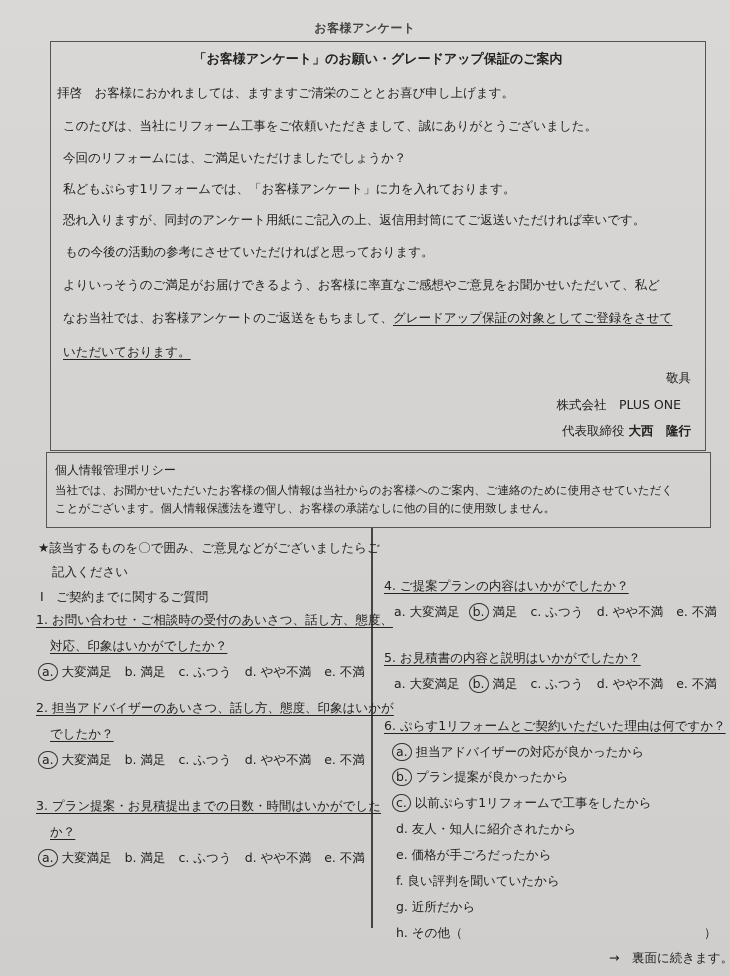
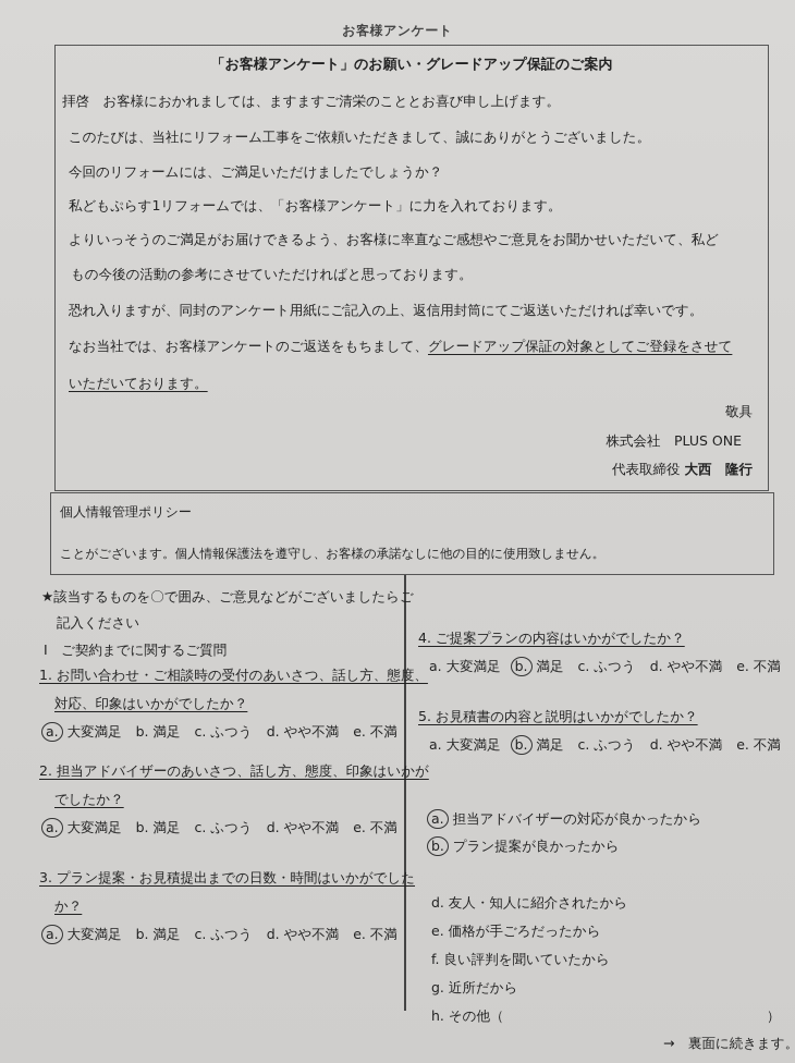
  お客様アンケート
  「お客様アンケート」のお願い・グレードアップ保証のご案内
  拝啓 お客様におかれましては、ますますご清栄のこととお喜び申し上げます。
  このたびは、当社にリフォーム工事をご依頼いただきまして、誠にありがとうございました。
  今回のリフォームには、ご満足いただけましたでしょうか？
  私どもぷらす1リフォームでは、「お客様アンケート」に力を入れております。
- 恐れ入りますが、同封のアンケート用紙にご記入の上、返信用封筒にてご返送いただければ幸いです。
+ よりいっそうのご満足がお届けできるよう、お客様に率直なご感想やご意見をお聞かせいただいて、私ど
  もの今後の活動の参考にさせていただければと思っております。
- よりいっそうのご満足がお届けできるよう、お客様に率直なご感想やご意見をお聞かせいただいて、私ど
+ 恐れ入りますが、同封のアンケート用紙にご記入の上、返信用封筒にてご返送いただければ幸いです。
  なお当社では、お客様アンケートのご返送をもちまして、グレードアップ保証の対象としてご登録をさせて
  いただいております。
  敬具
  株式会社 PLUS ONE
  代表取締役 大西 隆行
  個人情報管理ポリシー
- 当社では、お聞かせいただいたお客様の個人情報は当社からのお客様へのご案内、ご連絡のために使用させていただく
  ことがございます。個人情報保護法を遵守し、お客様の承諾なしに他の目的に使用致しません。
  ★該当するものを〇で囲み、ご意見などがございましたらご
  記入ください
  Ⅰ ご契約までに関するご質問
  1. お問い合わせ・ご相談時の受付のあいさつ、話し方、態度、
  対応、印象はいかがでしたか？
  a. 大変満足 b. 満足 c. ふつう d. やや不満 e. 不満
  2. 担当アドバイザーのあいさつ、話し方、態度、印象はいかが
  でしたか？
  a. 大変満足 b. 満足 c. ふつう d. やや不満 e. 不満
  3. プラン提案・お見積提出までの日数・時間はいかがでした
  か？
  a. 大変満足 b. 満足 c. ふつう d. やや不満 e. 不満
  4. ご提案プランの内容はいかがでしたか？
  a. 大変満足 b. 満足 c. ふつう d. やや不満 e. 不満
  5. お見積書の内容と説明はいかがでしたか？
  a. 大変満足 b. 満足 c. ふつう d. やや不満 e. 不満
- 6. ぷらす1リフォームとご契約いただいた理由は何ですか？
  a. 担当アドバイザーの対応が良かったから
  b. プラン提案が良かったから
- c. 以前ぷらす1リフォームで工事をしたから
  d. 友人・知人に紹介されたから
  e. 価格が手ごろだったから
  f. 良い評判を聞いていたから
  g. 近所だから
  h. その他（
  ）
  → 裏面に続きます。
